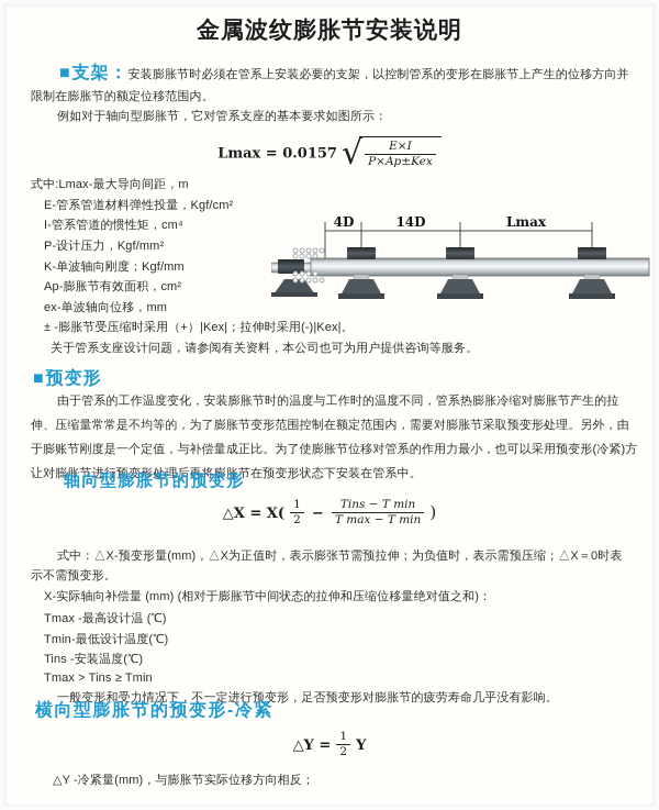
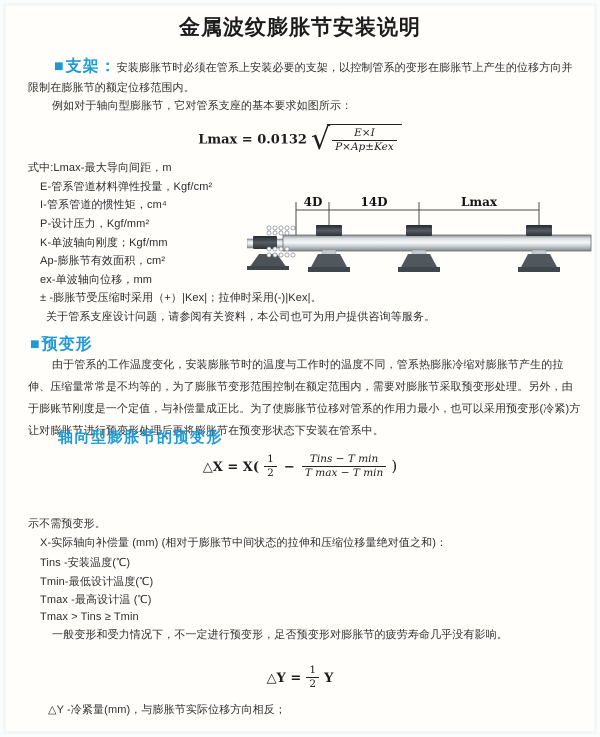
  金属波纹膨胀节安装说明
  ■支架：安装膨胀节时必须在管系上安装必要的支架，以控制管系的变形在膨胀节上产生的位移方向并
  限制在膨胀节的额定位移范围内。
  例如对于轴向型膨胀节，它对管系支座的基本要求如图所示：
- Lmax = 0.0157 √
+ Lmax = 0.0132 √
  E×I
  P×Ap±Kex
  式中:Lmax-最大导向间距，m
  E-管系管道材料弹性投量，Kgf/cm²
  I-管系管道的惯性矩，cm⁴
  P-设计压力，Kgf/mm²
  K-单波轴向刚度；Kgf/mm
  Ap-膨胀节有效面积，cm²
  ex-单波轴向位移，mm
  ± -膨胀节受压缩时采用（+）|Kex|；拉伸时采用(-)|Kex|。
  关于管系支座设计问题，请参阅有关资料，本公司也可为用户提供咨询等服务。
  4D
  14D
  Lmax
  ■预变形
  由于管系的工作温度变化，安装膨胀节时的温度与工作时的温度不同，管系热膨胀冷缩对膨胀节产生的拉
  伸、压缩量常常是不均等的，为了膨胀节变形范围控制在额定范围内，需要对膨胀节采取预变形处理。另外，由
  于膨账节刚度是一个定值，与补偿量成正比。为了使膨胀节位移对管系的作用力最小，也可以采用预变形(冷紧)方
  让对膨胀节进行预变形处理后再将膨胀节在预变形状态下安装在管系中。
  轴向型膨胀节的预变形
  △X = X(
  1
  2
  −
  Tins − T min
  T max − T min
  )
- 式中：△X-预变形量(mm)，△X为正值时，表示膨张节需预拉伸；为负值时，表示需预压缩；△X＝0时表
  示不需预变形。
  X-实际轴向补偿量 (mm) (相对于膨胀节中间状态的拉伸和压缩位移量绝对值之和)：
- Tmax -最高设计温 (℃)
+ Tins -安装温度(℃)
  Tmin-最低设计温度(℃)
- Tins -安装温度(℃)
+ Tmax -最高设计温 (℃)
  Tmax > Tins ≥ Tmin
  一般变形和受力情况下，不一定进行预变形，足否预变形对膨胀节的疲劳寿命几乎没有影响。
- 横向型膨胀节的预变形-冷紧
  △Y =
  1
  2
  Y
  △Y -冷紧量(mm)，与膨胀节实际位移方向相反；
